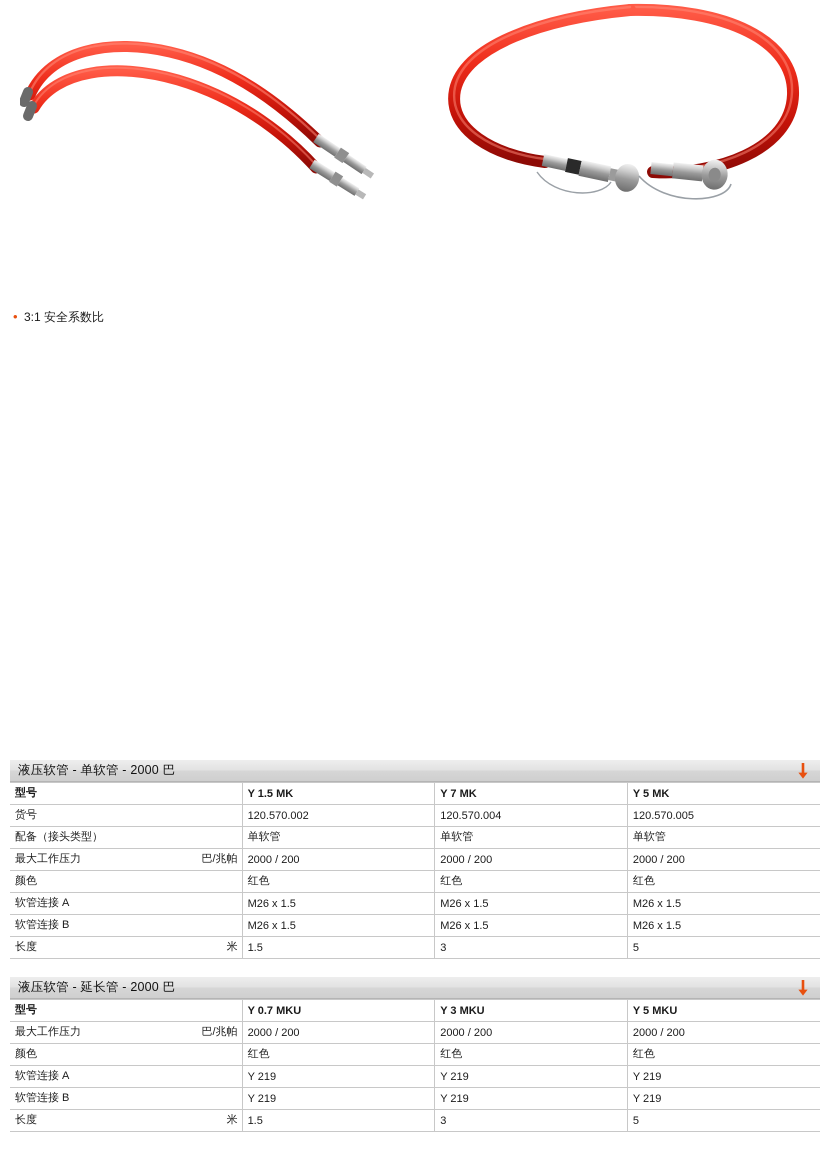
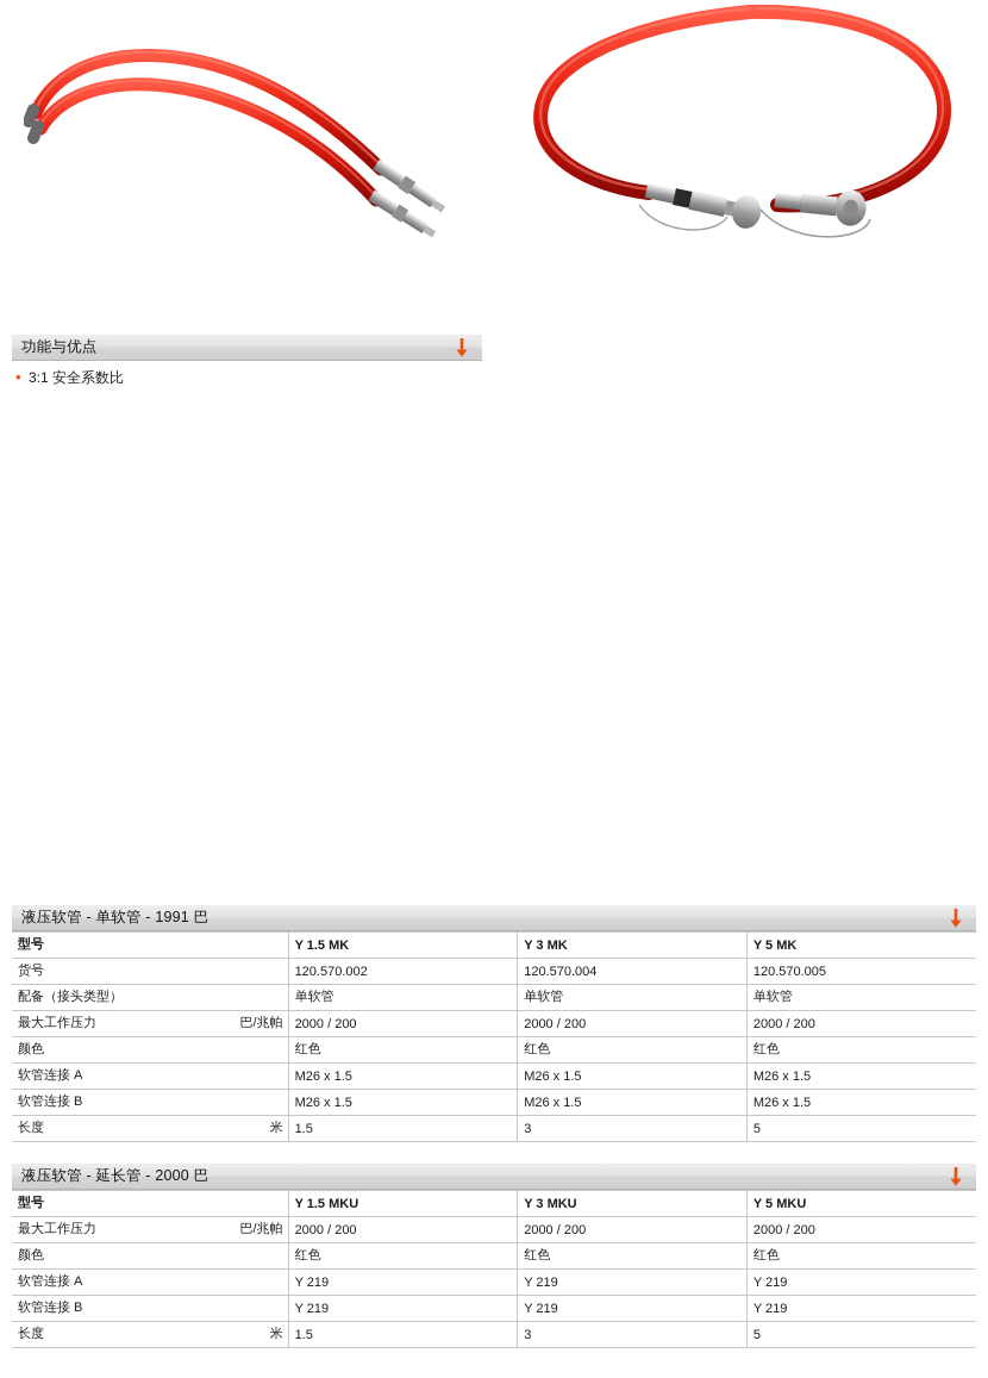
+ 功能与优点
  •
  3:1 安全系数比
- 液压软管 - 单软管 - 2000 巴
+ 液压软管 - 单软管 - 1991 巴
- 型号	Y 1.5 MK	Y 7 MK	Y 5 MK
+ 型号	Y 1.5 MK	Y 3 MK	Y 5 MK
  货号	120.570.002	120.570.004	120.570.005
  配备（接头类型）	单软管	单软管	单软管
  最大工作压力 巴/兆帕	2000 / 200	2000 / 200	2000 / 200
  颜色	红色	红色	红色
  软管连接 A	M26 x 1.5	M26 x 1.5	M26 x 1.5
  软管连接 B	M26 x 1.5	M26 x 1.5	M26 x 1.5
  长度 米	1.5	3	5
  液压软管 - 延长管 - 2000 巴
- 型号	Y 0.7 MKU	Y 3 MKU	Y 5 MKU
+ 型号	Y 1.5 MKU	Y 3 MKU	Y 5 MKU
  最大工作压力 巴/兆帕	2000 / 200	2000 / 200	2000 / 200
  颜色	红色	红色	红色
  软管连接 A	Y 219	Y 219	Y 219
  软管连接 B	Y 219	Y 219	Y 219
  长度 米	1.5	3	5
